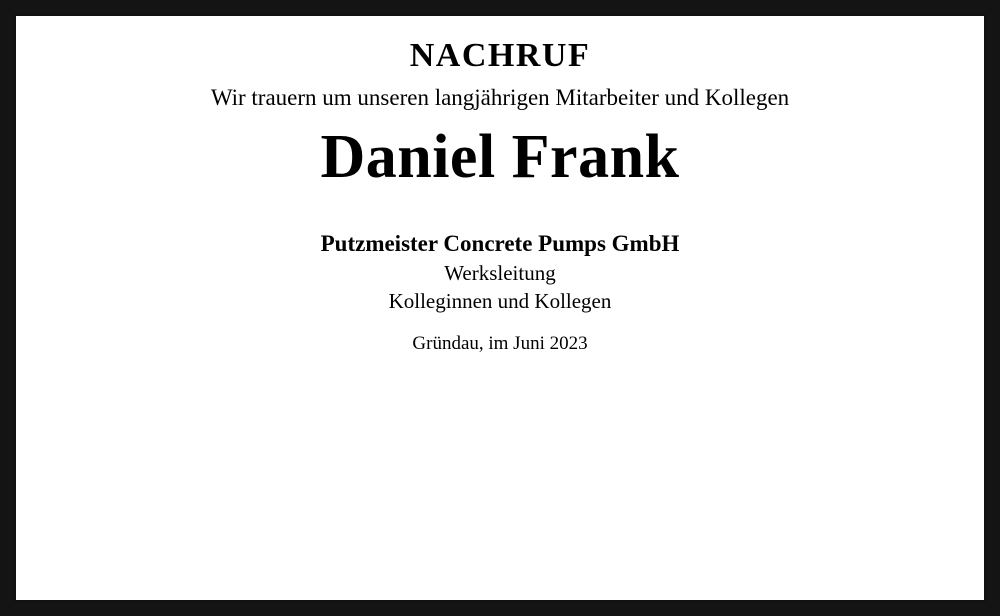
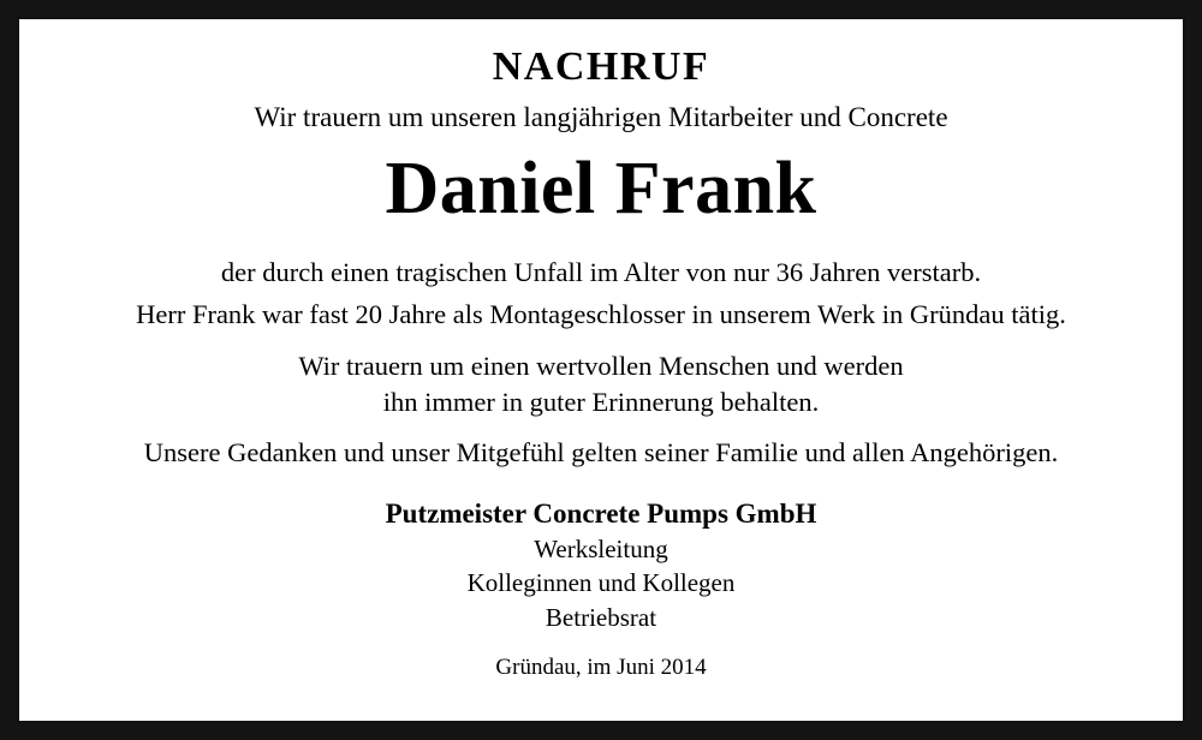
  NACHRUF
- Wir trauern um unseren langjährigen Mitarbeiter und Kollegen
+ Wir trauern um unseren langjährigen Mitarbeiter und Concrete
  Daniel Frank
+ der durch einen tragischen Unfall im Alter von nur 36 Jahren verstarb.
+ Herr Frank war fast 20 Jahre als Montageschlosser in unserem Werk in Gründau tätig.
+ Wir trauern um einen wertvollen Menschen und werden
+ ihn immer in guter Erinnerung behalten.
+ Unsere Gedanken und unser Mitgefühl gelten seiner Familie und allen Angehörigen.
  Putzmeister Concrete Pumps GmbH
  Werksleitung
  Kolleginnen und Kollegen
+ Betriebsrat
- Gründau, im Juni 2023
+ Gründau, im Juni 2014
